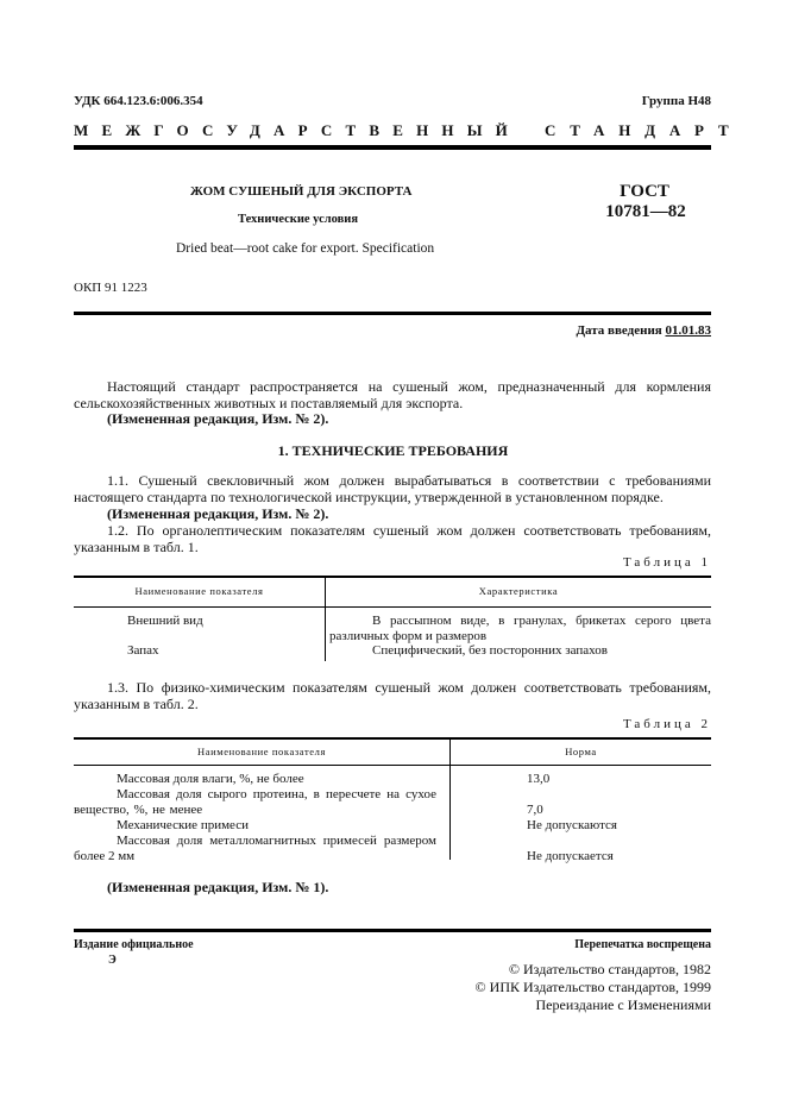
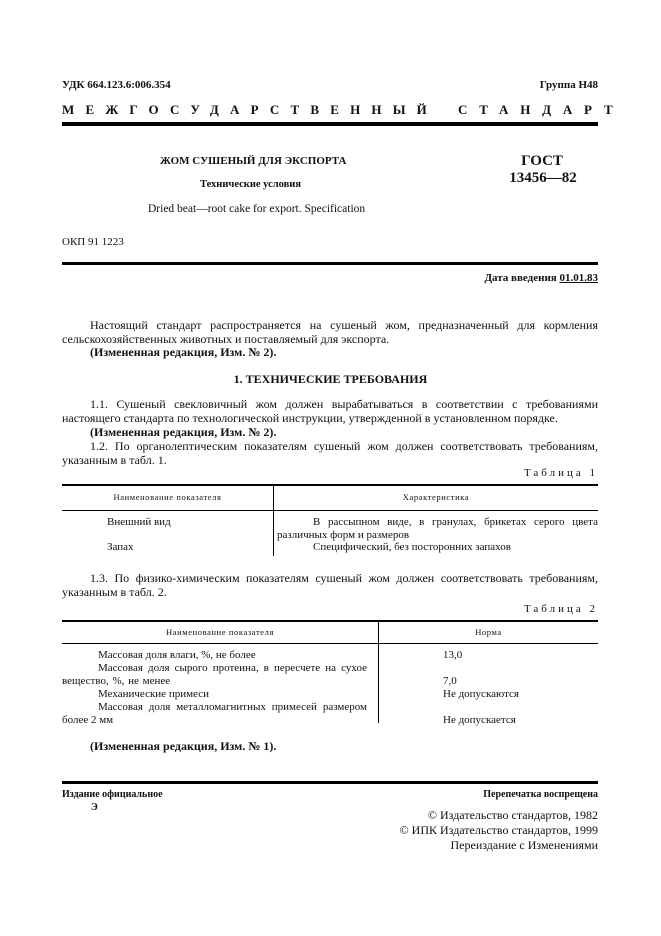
  УДК 664.123.6:006.354
  Группа Н48
  МЕЖГОСУДАРСТВЕННЫЙ
  СТАНДАРТ
  ЖОМ СУШЕНЫЙ ДЛЯ ЭКСПОРТА
  Технические условия
  Dried beat—root cake for export. Specification
  ГОСТ
- 10781—82
+ 13456—82
  ОКП 91 1223
  Дата введения 01.01.83
  Настоящий стандарт распространяется на сушеный жом, предназначенный для кормления сельскохозяйственных животных и поставляемый для экспорта.
  (Измененная редакция, Изм. № 2).
  1. ТЕХНИЧЕСКИЕ ТРЕБОВАНИЯ
  1.1. Сушеный свекловичный жом должен вырабатываться в соответствии с требованиями настоящего стандарта по технологической инструкции, утвержденной в установленном порядке.
  (Измененная редакция, Изм. № 2).
  1.2. По органолептическим показателям сушеный жом должен соответствовать требованиям, указанным в табл. 1.
  Таблица 1
  Наименование показателя
  Характеристика
  Внешний вид
  В рассыпном виде, в гранулах, брикетах серого цвета различных форм и размеров
  Запах
  Специфический, без посторонних запахов
  1.3. По физико-химическим показателям сушеный жом должен соответствовать требованиям, указанным в табл. 2.
  Таблица 2
  Наименование показателя
  Норма
  Массовая доля влаги, %, не более
  13,0
  Массовая доля сырого протеина, в пересчете на сухое вещество, %, не менее
  7,0
  Механические примеси
  Не допускаются
  Массовая доля металломагнитных примесей размером более 2 мм
  Не допускается
  (Измененная редакция, Изм. № 1).
  Издание официальное
  Э
  Перепечатка воспрещена
  © Издательство стандартов, 1982
  © ИПК Издательство стандартов, 1999
  Переиздание с Изменениями
